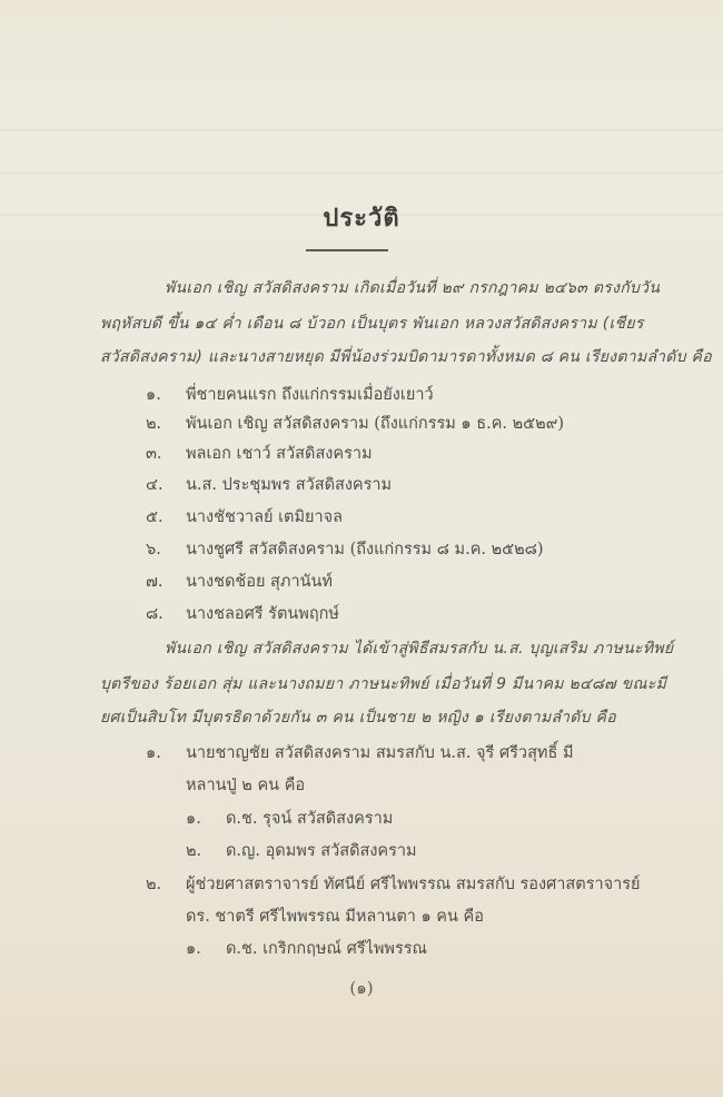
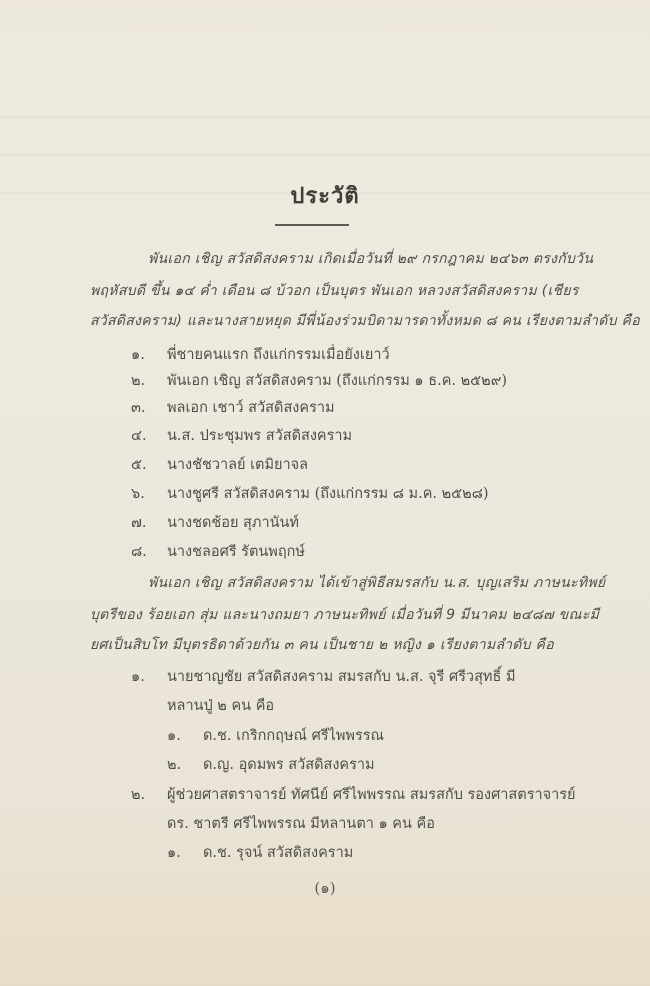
  ประวัติ
  พันเอก เชิญ สวัสดิสงคราม เกิดเมื่อวันที่ ๒๙ กรกฎาคม ๒๔๖๓ ตรงกับวัน
  พฤหัสบดี ขึ้น ๑๔ ค่ำ เดือน ๘ บ้วอก เป็นบุตร พันเอก หลวงสวัสดิสงคราม (เชียร
  สวัสดิสงคราม) และนางสายหยุด มีพี่น้องร่วมบิดามารดาทั้งหมด ๘ คน เรียงตามลำดับ คือ
  ๑. พี่ชายคนแรก ถึงแก่กรรมเมื่อยังเยาว์
  ๒. พันเอก เชิญ สวัสดิสงคราม (ถึงแก่กรรม ๑ ธ.ค. ๒๕๒๙)
  ๓. พลเอก เชาว์ สวัสดิสงคราม
  ๔. น.ส. ประชุมพร สวัสดิสงคราม
  ๕. นางชัชวาลย์ เตมิยาจล
  ๖. นางชูศรี สวัสดิสงคราม (ถึงแก่กรรม ๘ ม.ค. ๒๕๒๘)
  ๗. นางชดช้อย สุภานันท์
  ๘. นางชลอศรี รัตนพฤกษ์
  พันเอก เชิญ สวัสดิสงคราม ได้เข้าสู่พิธีสมรสกับ น.ส. บุญเสริม ภาษนะทิพย์
  บุตรีของ ร้อยเอก สุ่ม และนางถมยา ภาษนะทิพย์ เมื่อวันที่ 9 มีนาคม ๒๔๘๗ ขณะมี
  ยศเป็นสิบโท มีบุตรธิดาด้วยกัน ๓ คน เป็นชาย ๒ หญิง ๑ เรียงตามลำดับ คือ
  ๑. นายชาญชัย สวัสดิสงคราม สมรสกับ น.ส. จุรี ศรีวสุทธิ์ มี
  หลานปู่ ๒ คน คือ
- ๑. ด.ช. รุจน์ สวัสดิสงคราม
+ ๑. ด.ช. เกริกกฤษณ์ ศรีไพพรรณ
  ๒. ด.ญ. อุดมพร สวัสดิสงคราม
  ๒. ผู้ช่วยศาสตราจารย์ ทัศนีย์ ศรีไพพรรณ สมรสกับ รองศาสตราจารย์
  ดร. ชาตรี ศรีไพพรรณ มีหลานตา ๑ คน คือ
- ๑. ด.ช. เกริกกฤษณ์ ศรีไพพรรณ
+ ๑. ด.ช. รุจน์ สวัสดิสงคราม
  (๑)
